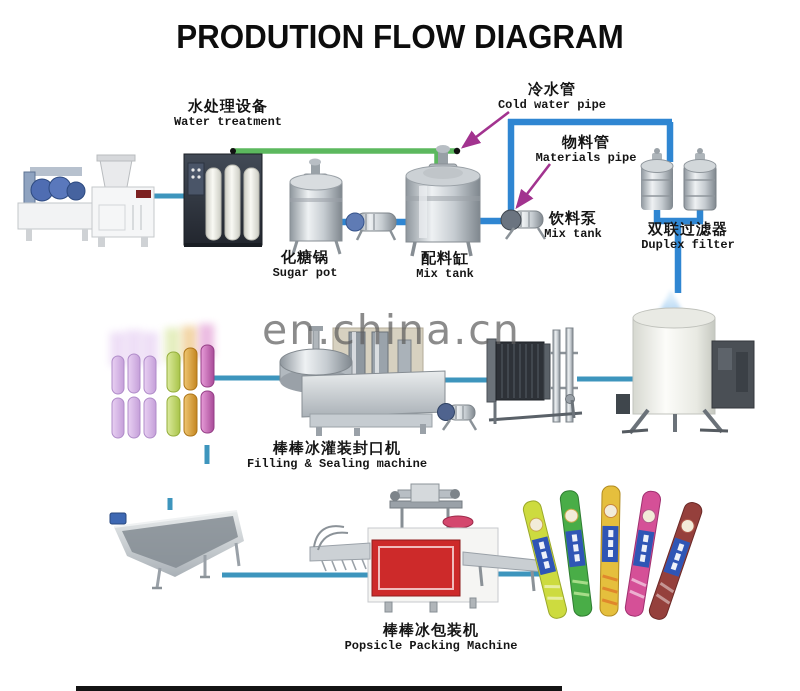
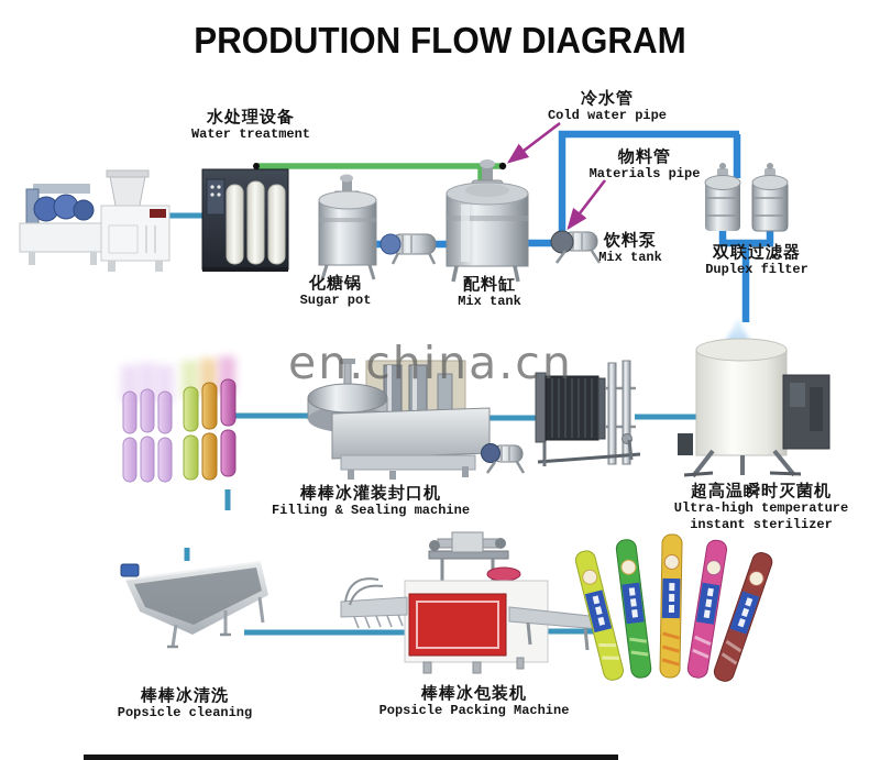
  PRODUTION FLOW DIAGRAM
  水处理设备
  Water treatment
  冷水管
  Cold water pipe
  物料管
  Materials pipe
  饮料泵
  Mix tank
  双联过滤器
  Duplex filter
  化糖锅
  Sugar pot
  配料缸
  Mix tank
  棒棒冰灌装封口机
  Filling & Sealing machine
+ 超高温瞬时灭菌机
+ Ultra-high temperature
+ instant sterilizer
+ 棒棒冰清洗
+ Popsicle cleaning
  棒棒冰包装机
  Popsicle Packing Machine
  en.china.cn
